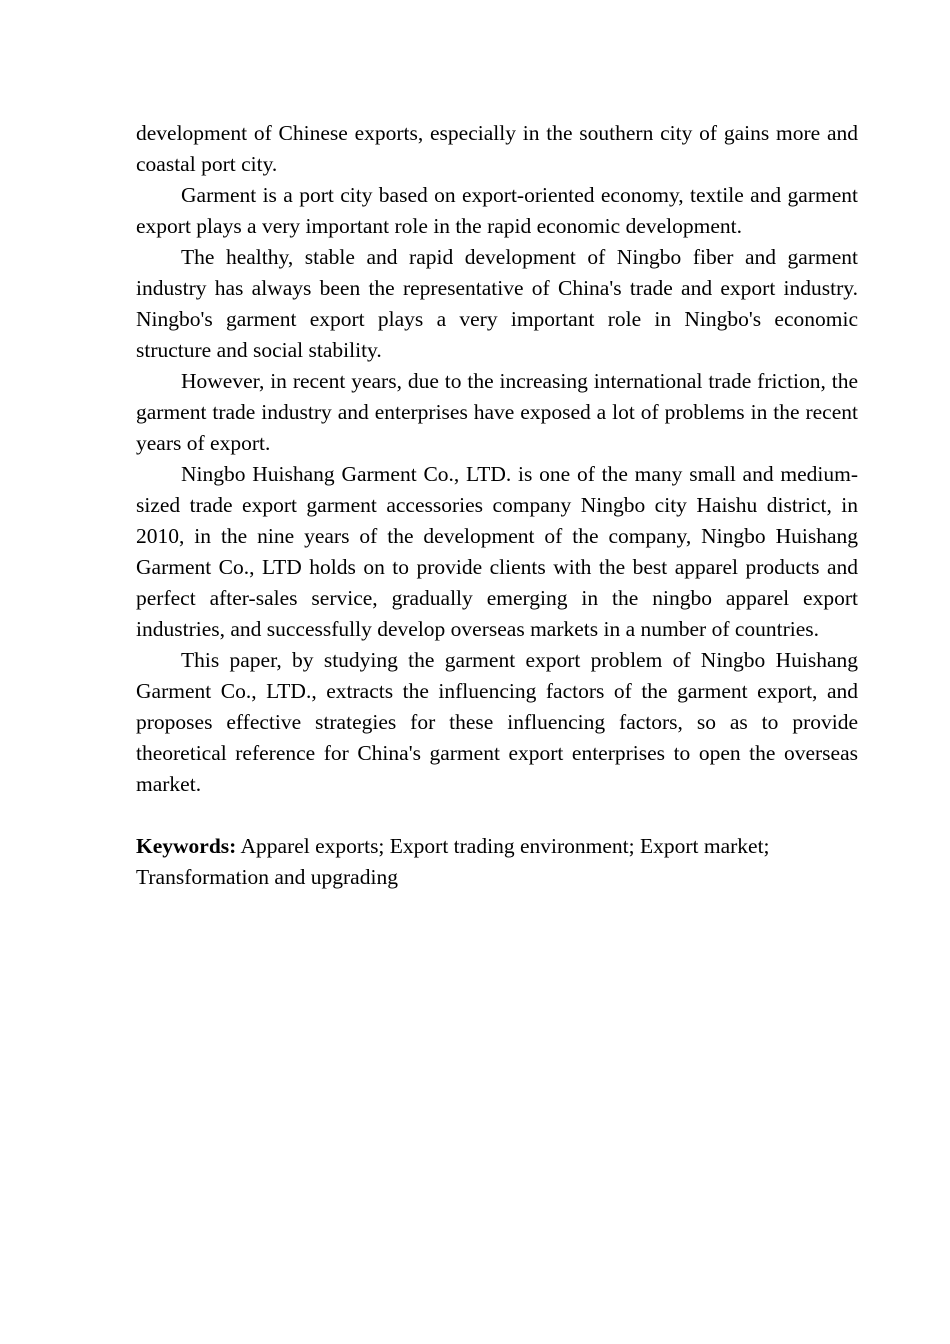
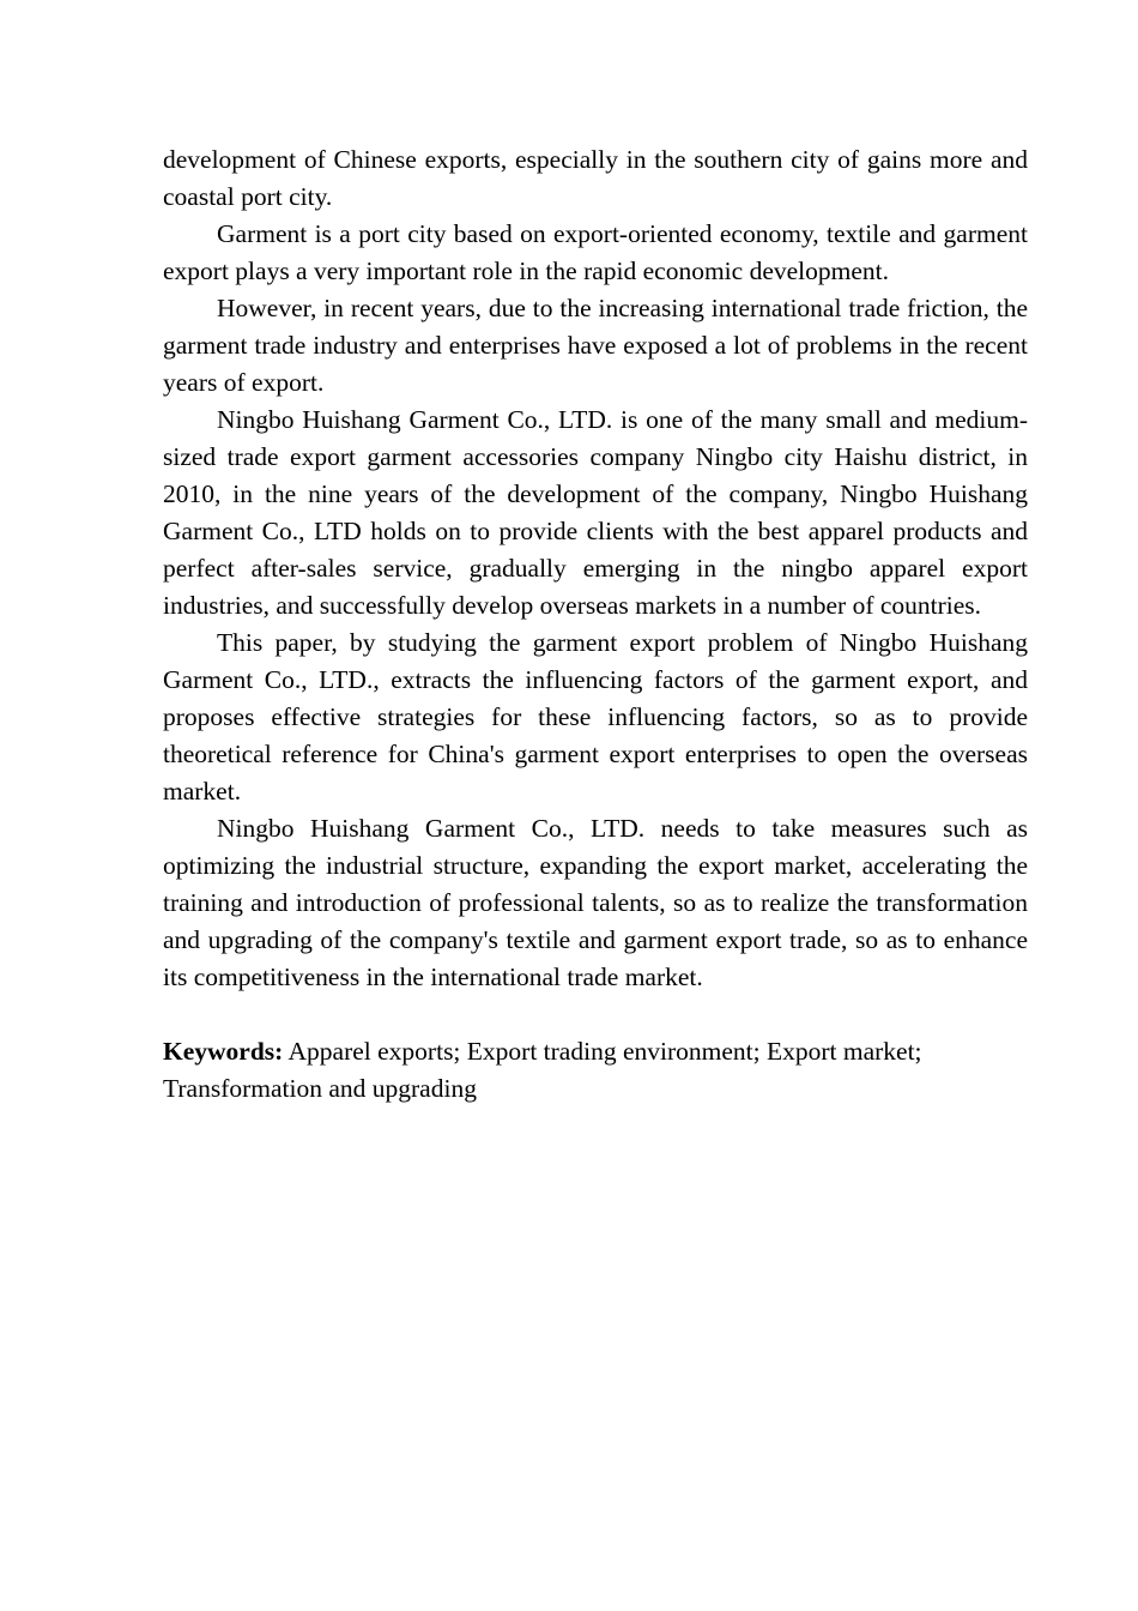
  development of Chinese exports, especially in the southern city of gains more and coastal port city.
  Garment is a port city based on export-oriented economy, textile and garment export plays a very important role in the rapid economic development.
- The healthy, stable and rapid development of Ningbo fiber and garment industry has always been the representative of China's trade and export industry. Ningbo's garment export plays a very important role in Ningbo's economic structure and social stability.
  However, in recent years, due to the increasing international trade friction, the garment trade industry and enterprises have exposed a lot of problems in the recent years of export.
  Ningbo Huishang Garment Co., LTD. is one of the many small and medium-sized trade export garment accessories company Ningbo city Haishu district, in 2010, in the nine years of the development of the company, Ningbo Huishang Garment Co., LTD holds on to provide clients with the best apparel products and perfect after-sales service, gradually emerging in the ningbo apparel export industries, and successfully develop overseas markets in a number of countries.
  This paper, by studying the garment export problem of Ningbo Huishang Garment Co., LTD., extracts the influencing factors of the garment export, and proposes effective strategies for these influencing factors, so as to provide theoretical reference for China's garment export enterprises to open the overseas market.
+ Ningbo Huishang Garment Co., LTD. needs to take measures such as optimizing the industrial structure, expanding the export market, accelerating the training and introduction of professional talents, so as to realize the transformation and upgrading of the company's textile and garment export trade, so as to enhance its competitiveness in the international trade market.
  Keywords: Apparel exports; Export trading environment; Export market; Transformation and upgrading
